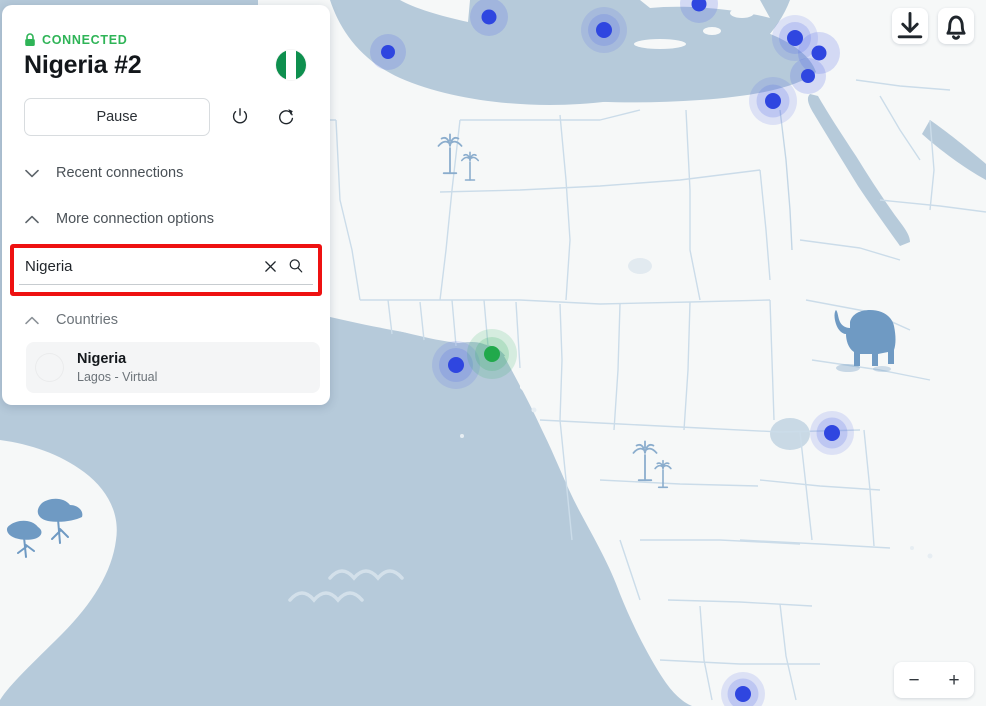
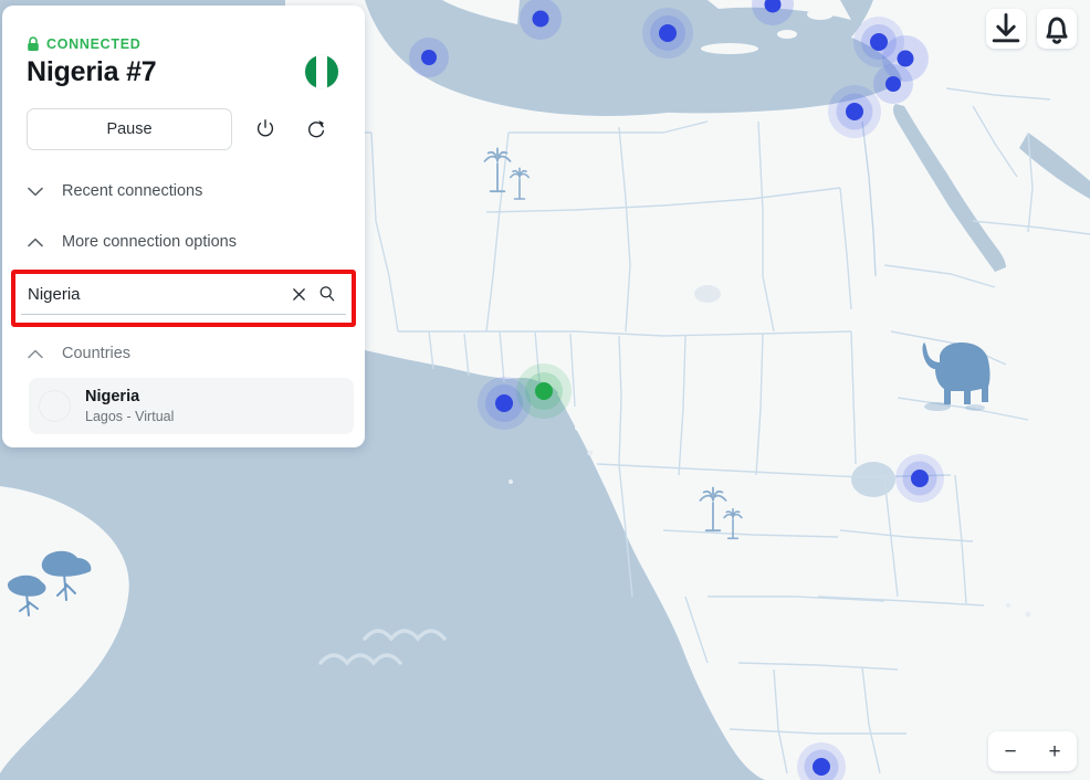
  −
  +
  CONNECTED
- Nigeria #2
+ Nigeria #7
  Pause
  Recent connections
  More connection options
  Nigeria
  Countries
  Nigeria
  Lagos - Virtual
